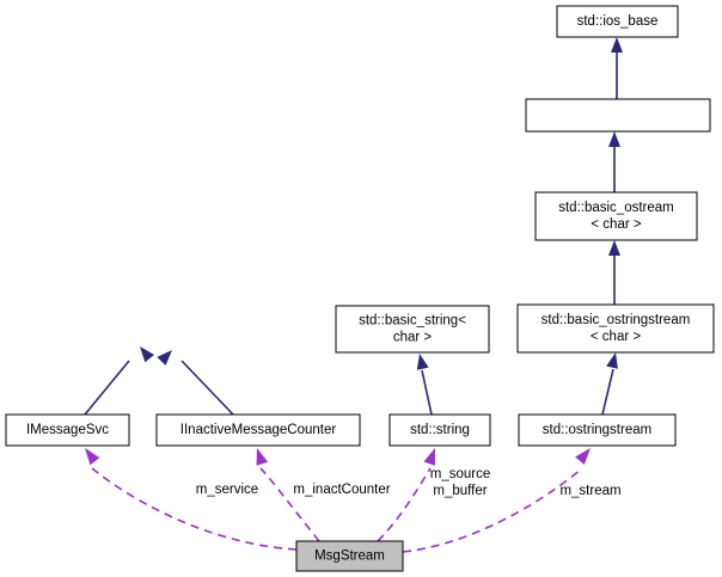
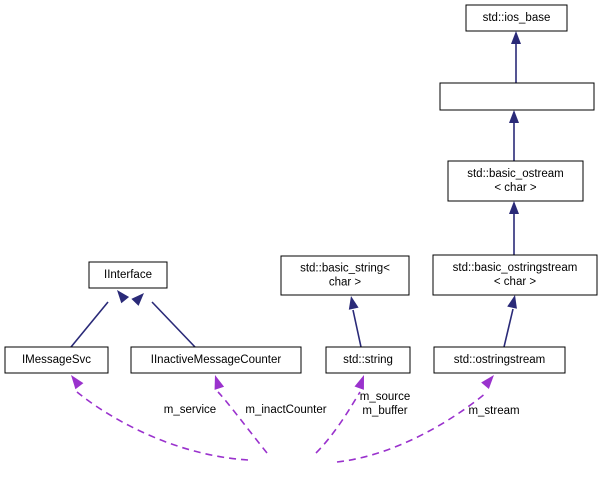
  std::ios_base
  std::basic_ostream
  < char >
  std::basic_ostringstream
  < char >
  std::basic_string<
  char >
+ IInterface
  IMessageSvc
  IInactiveMessageCounter
  std::string
  std::ostringstream
- MsgStream
  m_service
  m_inactCounter
  m_source
  m_buffer
  m_stream
